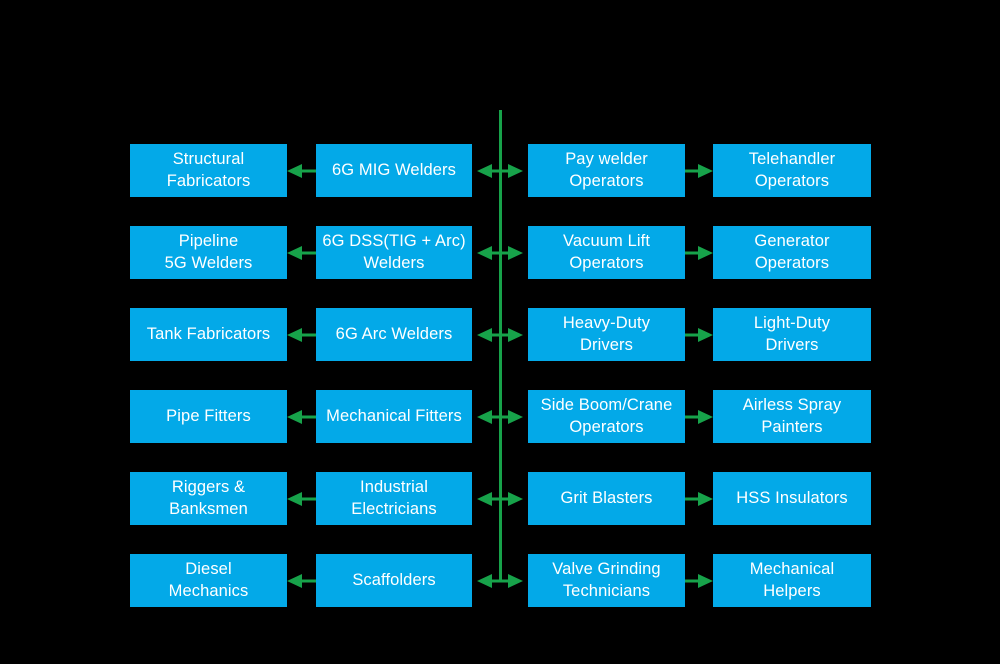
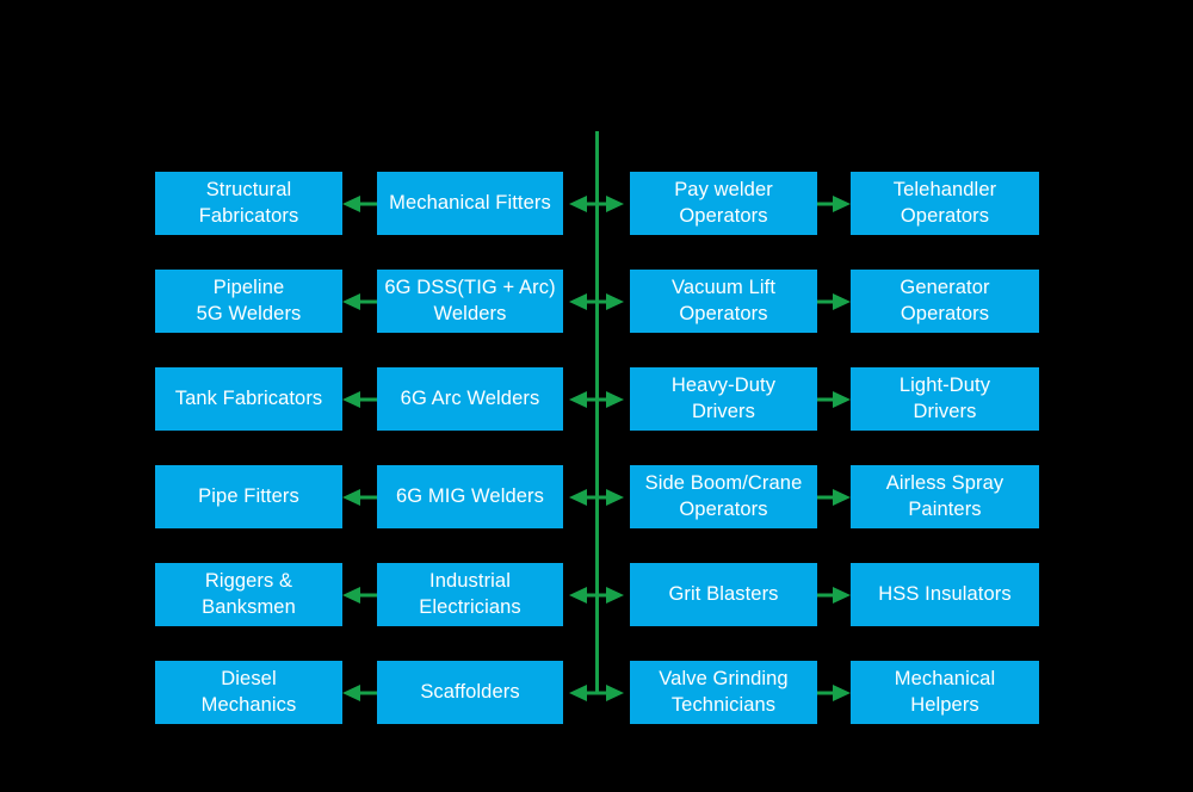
  Structural
  Fabricators
- 6G MIG Welders
+ Mechanical Fitters
  Pay welder
  Operators
  Telehandler
  Operators
  Pipeline
  5G Welders
  6G DSS(TIG + Arc)
  Welders
  Vacuum Lift
  Operators
  Generator
  Operators
  Tank Fabricators
  6G Arc Welders
  Heavy-Duty
  Drivers
  Light-Duty
  Drivers
  Pipe Fitters
- Mechanical Fitters
+ 6G MIG Welders
  Side Boom/Crane
  Operators
  Airless Spray
  Painters
  Riggers &
  Banksmen
  Industrial
  Electricians
  Grit Blasters
  HSS Insulators
  Diesel
  Mechanics
  Scaffolders
  Valve Grinding
  Technicians
  Mechanical
  Helpers
